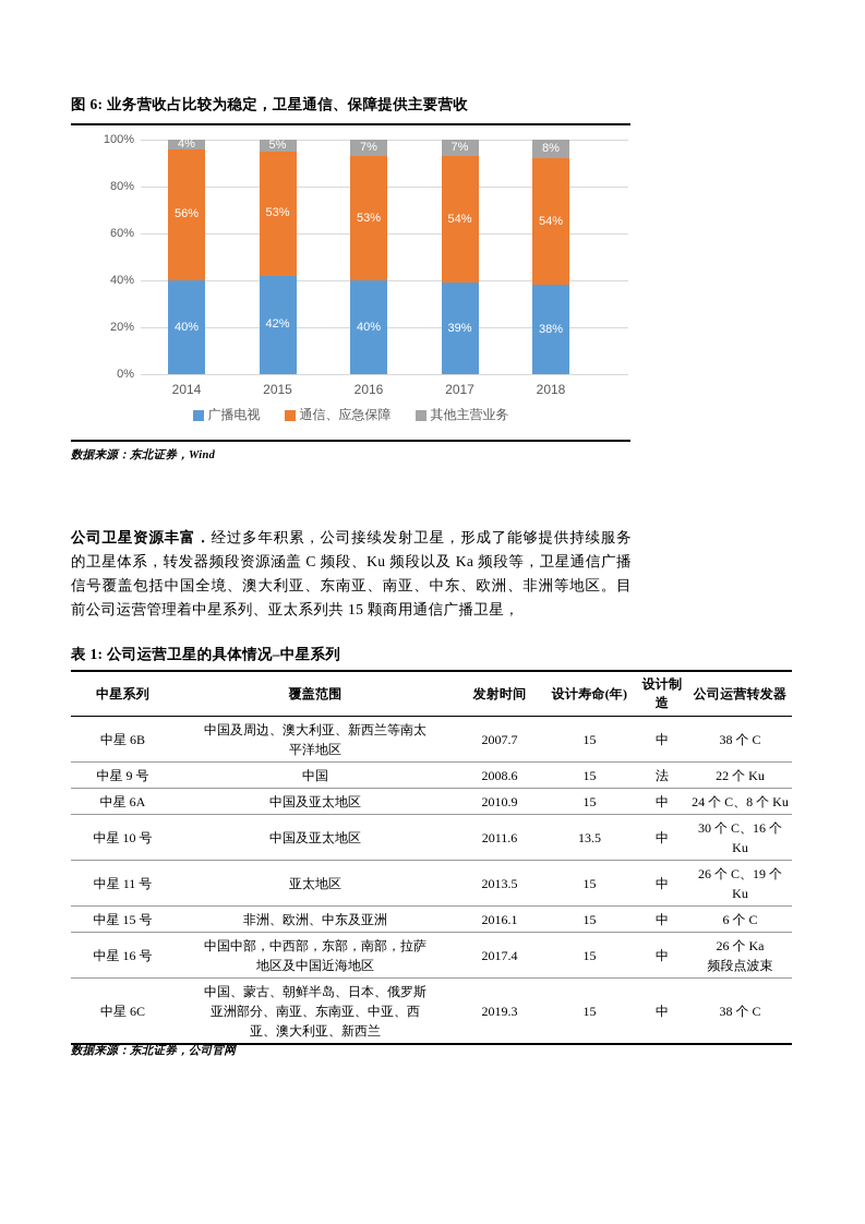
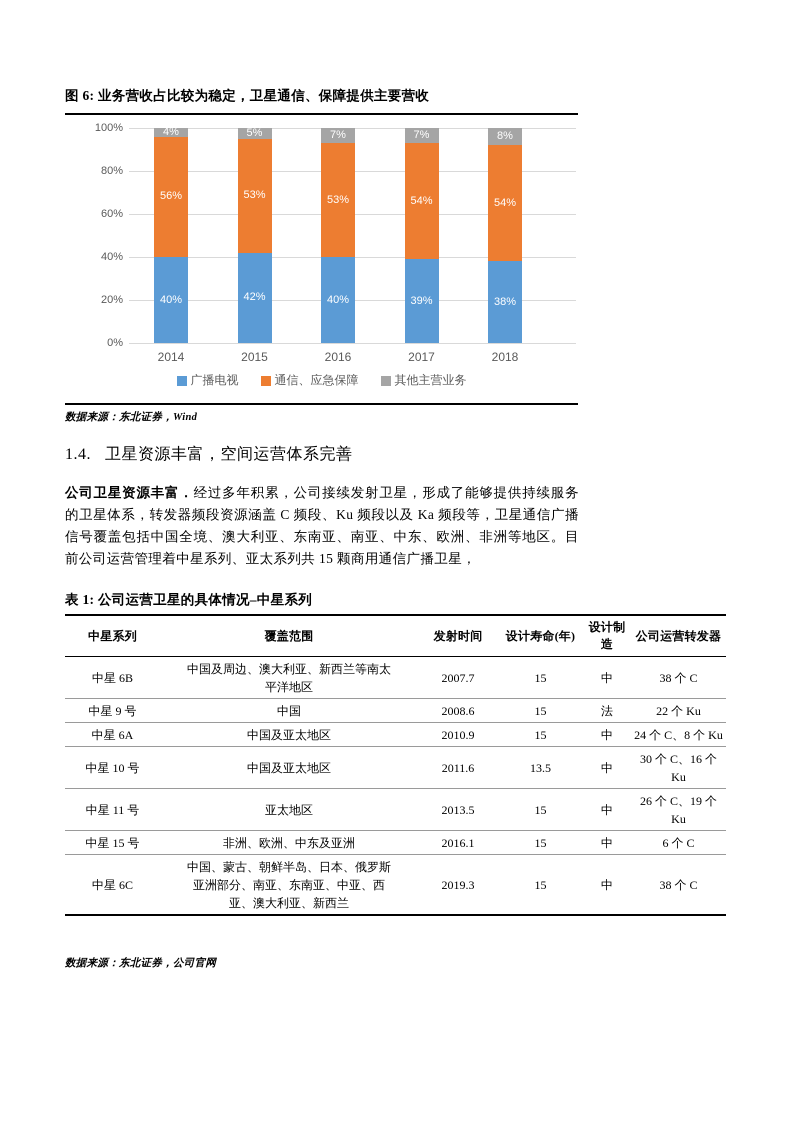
  图 6: 业务营收占比较为稳定，卫星通信、保障提供主要营收
  0%
  20%
  40%
  60%
  80%
  100%
  40%
  56%
  4%
  2014
  42%
  53%
  5%
  2015
  40%
  53%
  7%
  2016
  39%
  54%
  7%
  2017
  38%
  54%
  8%
  2018
  广播电视
  通信、应急保障
  其他主营业务
  数据来源：东北证券，Wind
+ 1.4. 卫星资源丰富，空间运营体系完善
  公司卫星资源丰富．经过多年积累，公司接续发射卫星，形成了能够提供持续服务的卫星体系，转发器频段资源涵盖 C 频段、Ku 频段以及 Ka 频段等，卫星通信广播信号覆盖包括中国全境、澳大利亚、东南亚、南亚、中东、欧洲、非洲等地区。目前公司运营管理着中星系列、亚太系列共 15 颗商用通信广播卫星，
  表 1: 公司运营卫星的具体情况–中星系列
  中星系列	覆盖范围	发射时间	设计寿命(年)	设计制造	公司运营转发器
  中星 6B	中国及周边、澳大利亚、新西兰等南太 平洋地区	2007.7	15	中	38 个 C
  中星 9 号	中国	2008.6	15	法	22 个 Ku
  中星 6A	中国及亚太地区	2010.9	15	中	24 个 C、8 个 Ku
  中星 10 号	中国及亚太地区	2011.6	13.5	中	30 个 C、16 个 Ku
  中星 11 号	亚太地区	2013.5	15	中	26 个 C、19 个 Ku
  中星 15 号	非洲、欧洲、中东及亚洲	2016.1	15	中	6 个 C
- 中星 16 号	中国中部，中西部，东部，南部，拉萨 地区及中国近海地区	2017.4	15	中	26 个 Ka 频段点波束
  中星 6C	中国、蒙古、朝鲜半岛、日本、俄罗斯 亚洲部分、南亚、东南亚、中亚、西 亚、澳大利亚、新西兰	2019.3	15	中	38 个 C
  数据来源：东北证券，公司官网
